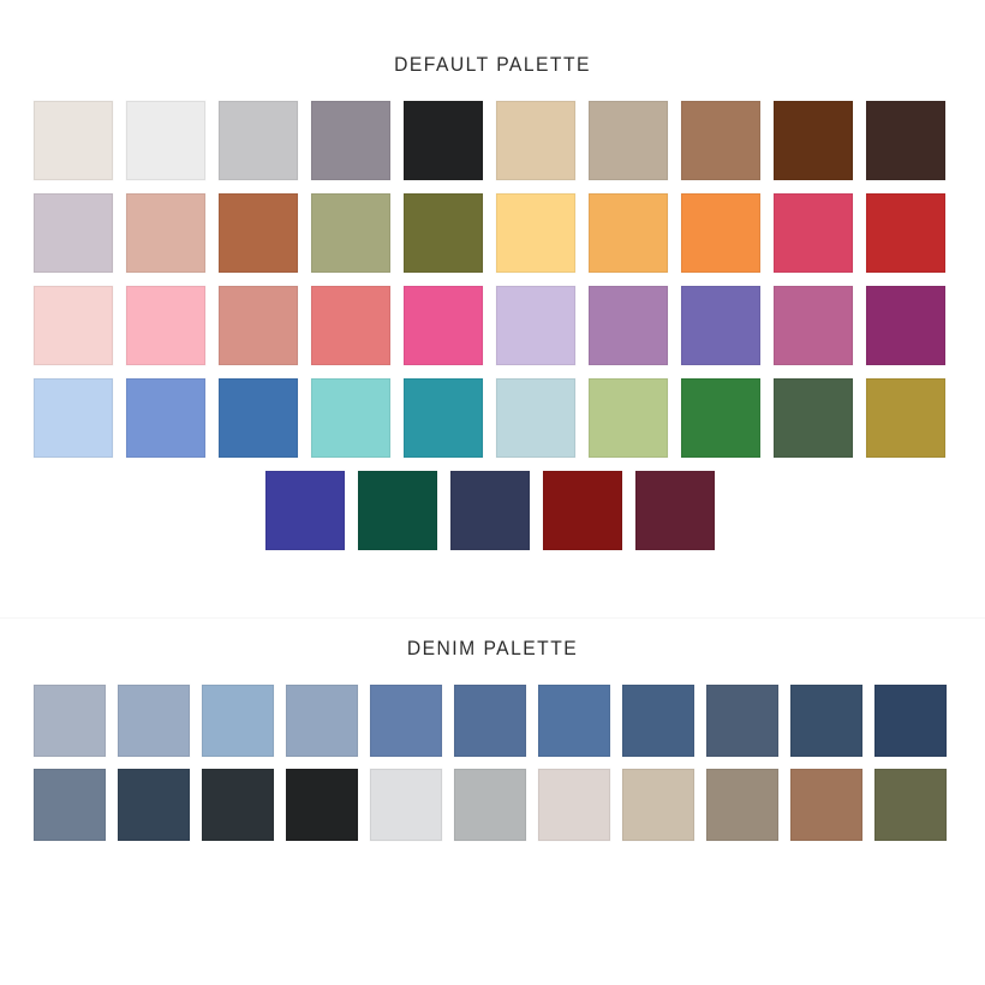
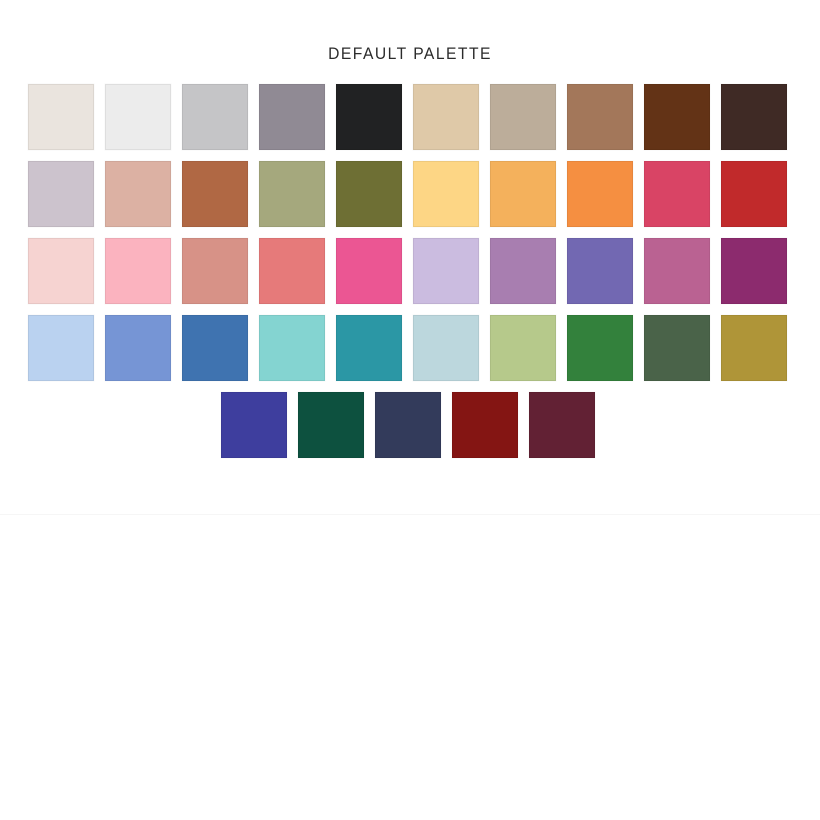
  DEFAULT PALETTE
- DENIM PALETTE
